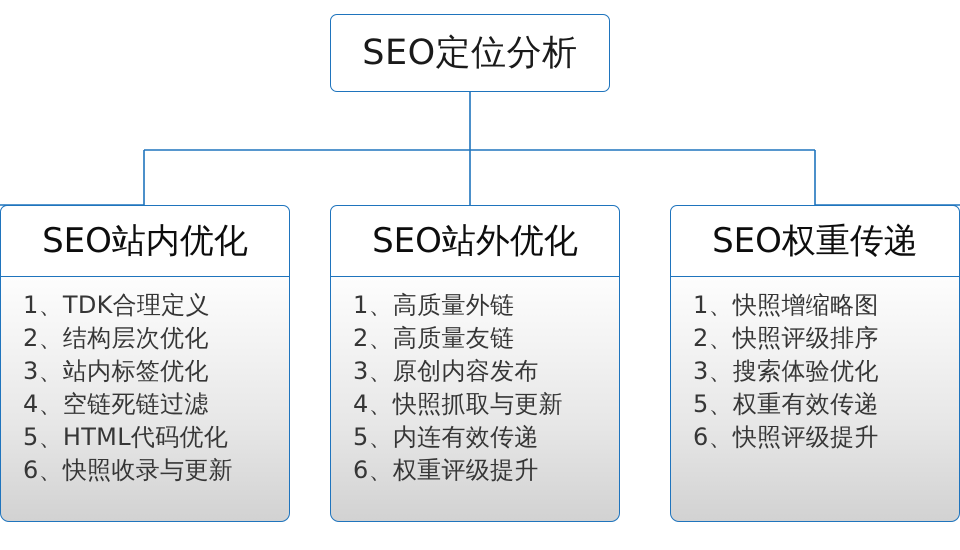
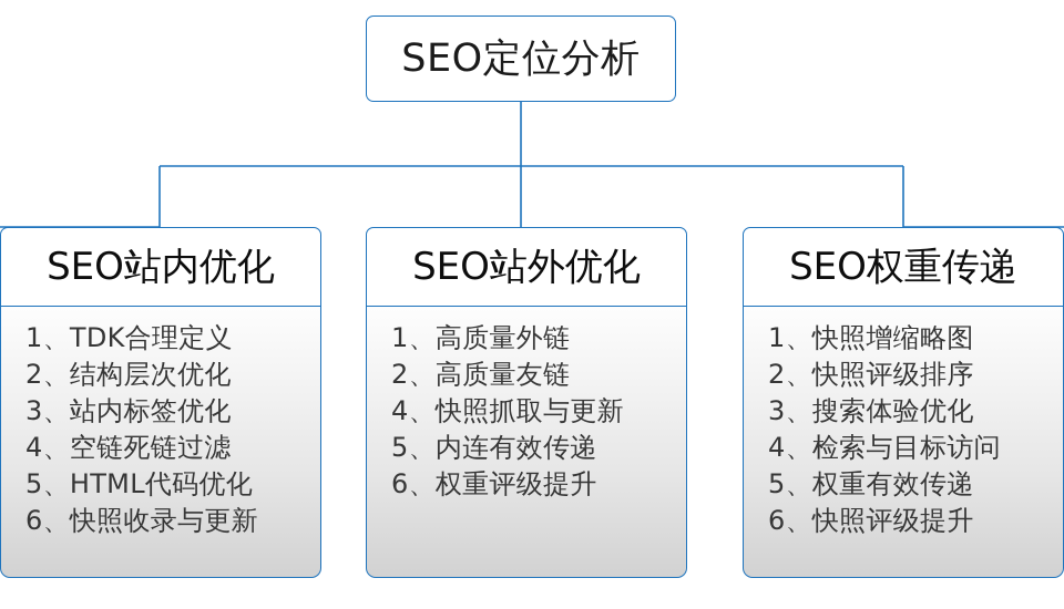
  SEO定位分析
  SEO站内优化
  1、TDK合理定义
  2、结构层次优化
  3、站内标签优化
  4、空链死链过滤
  5、HTML代码优化
  6、快照收录与更新
  SEO站外优化
  1、高质量外链
  2、高质量友链
- 3、原创内容发布
  4、快照抓取与更新
  5、内连有效传递
  6、权重评级提升
  SEO权重传递
  1、快照增缩略图
  2、快照评级排序
  3、搜索体验优化
+ 4、检索与目标访问
  5、权重有效传递
  6、快照评级提升
